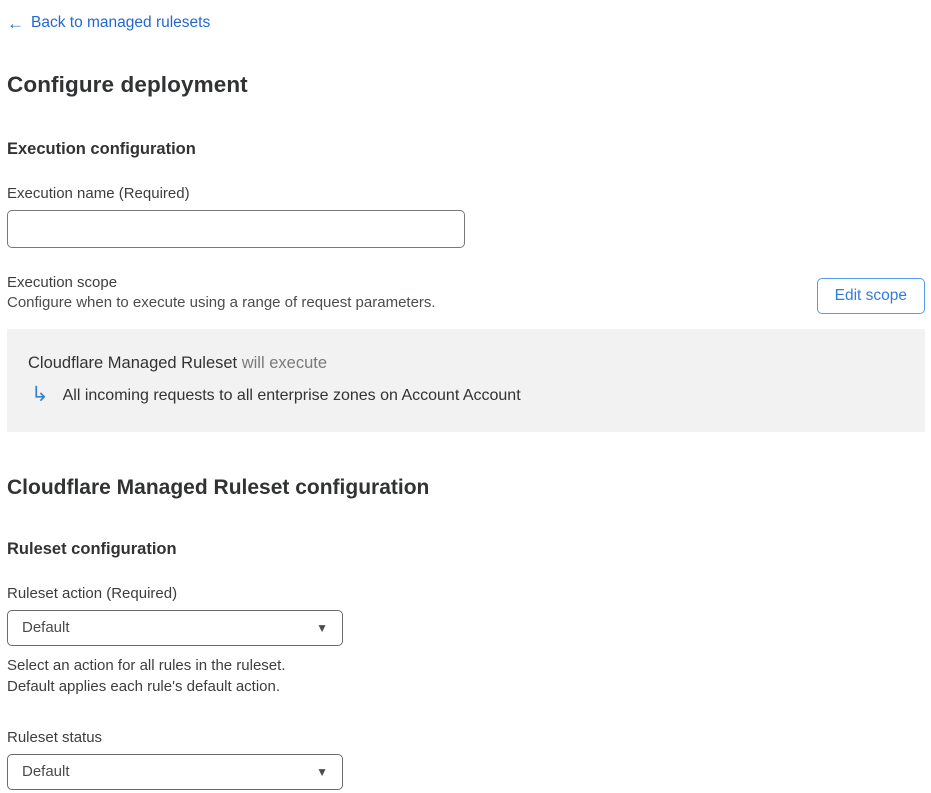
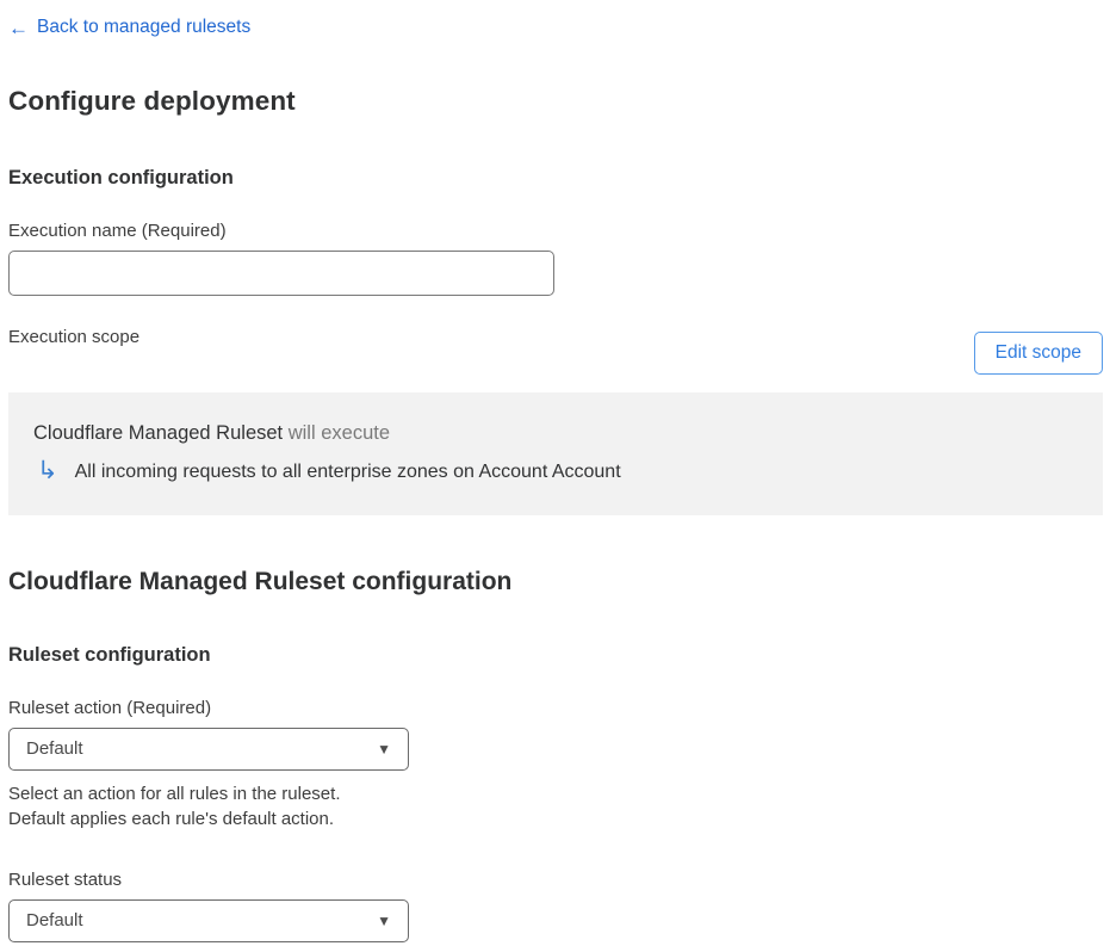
  ←
  Back to managed rulesets
  Configure deployment
  Execution configuration
  Execution name (Required)
  Execution scope
- Configure when to execute using a range of request parameters.
  Edit scope
  Cloudflare Managed Ruleset will execute
  ↳
  All incoming requests to all enterprise zones on Account Account
  Cloudflare Managed Ruleset configuration
  Ruleset configuration
  Ruleset action (Required)
  Default
  ▼
  Select an action for all rules in the ruleset.
  Default applies each rule's default action.
  Ruleset status
  Default
  ▼
